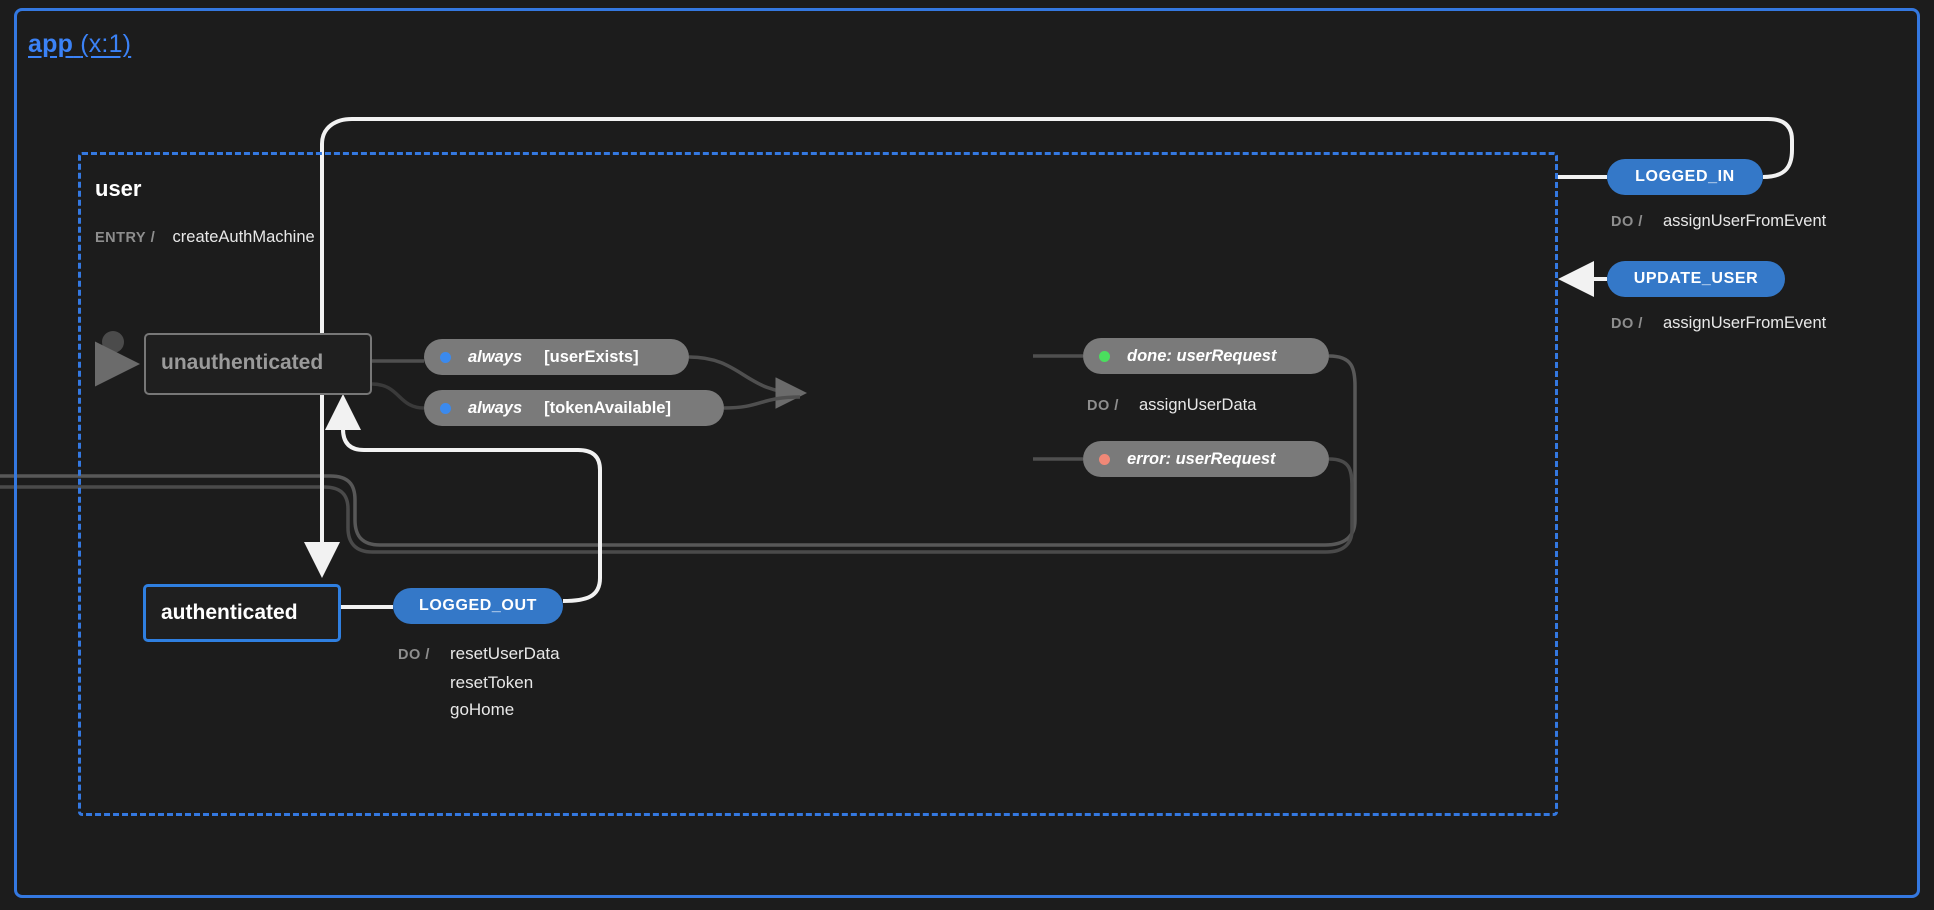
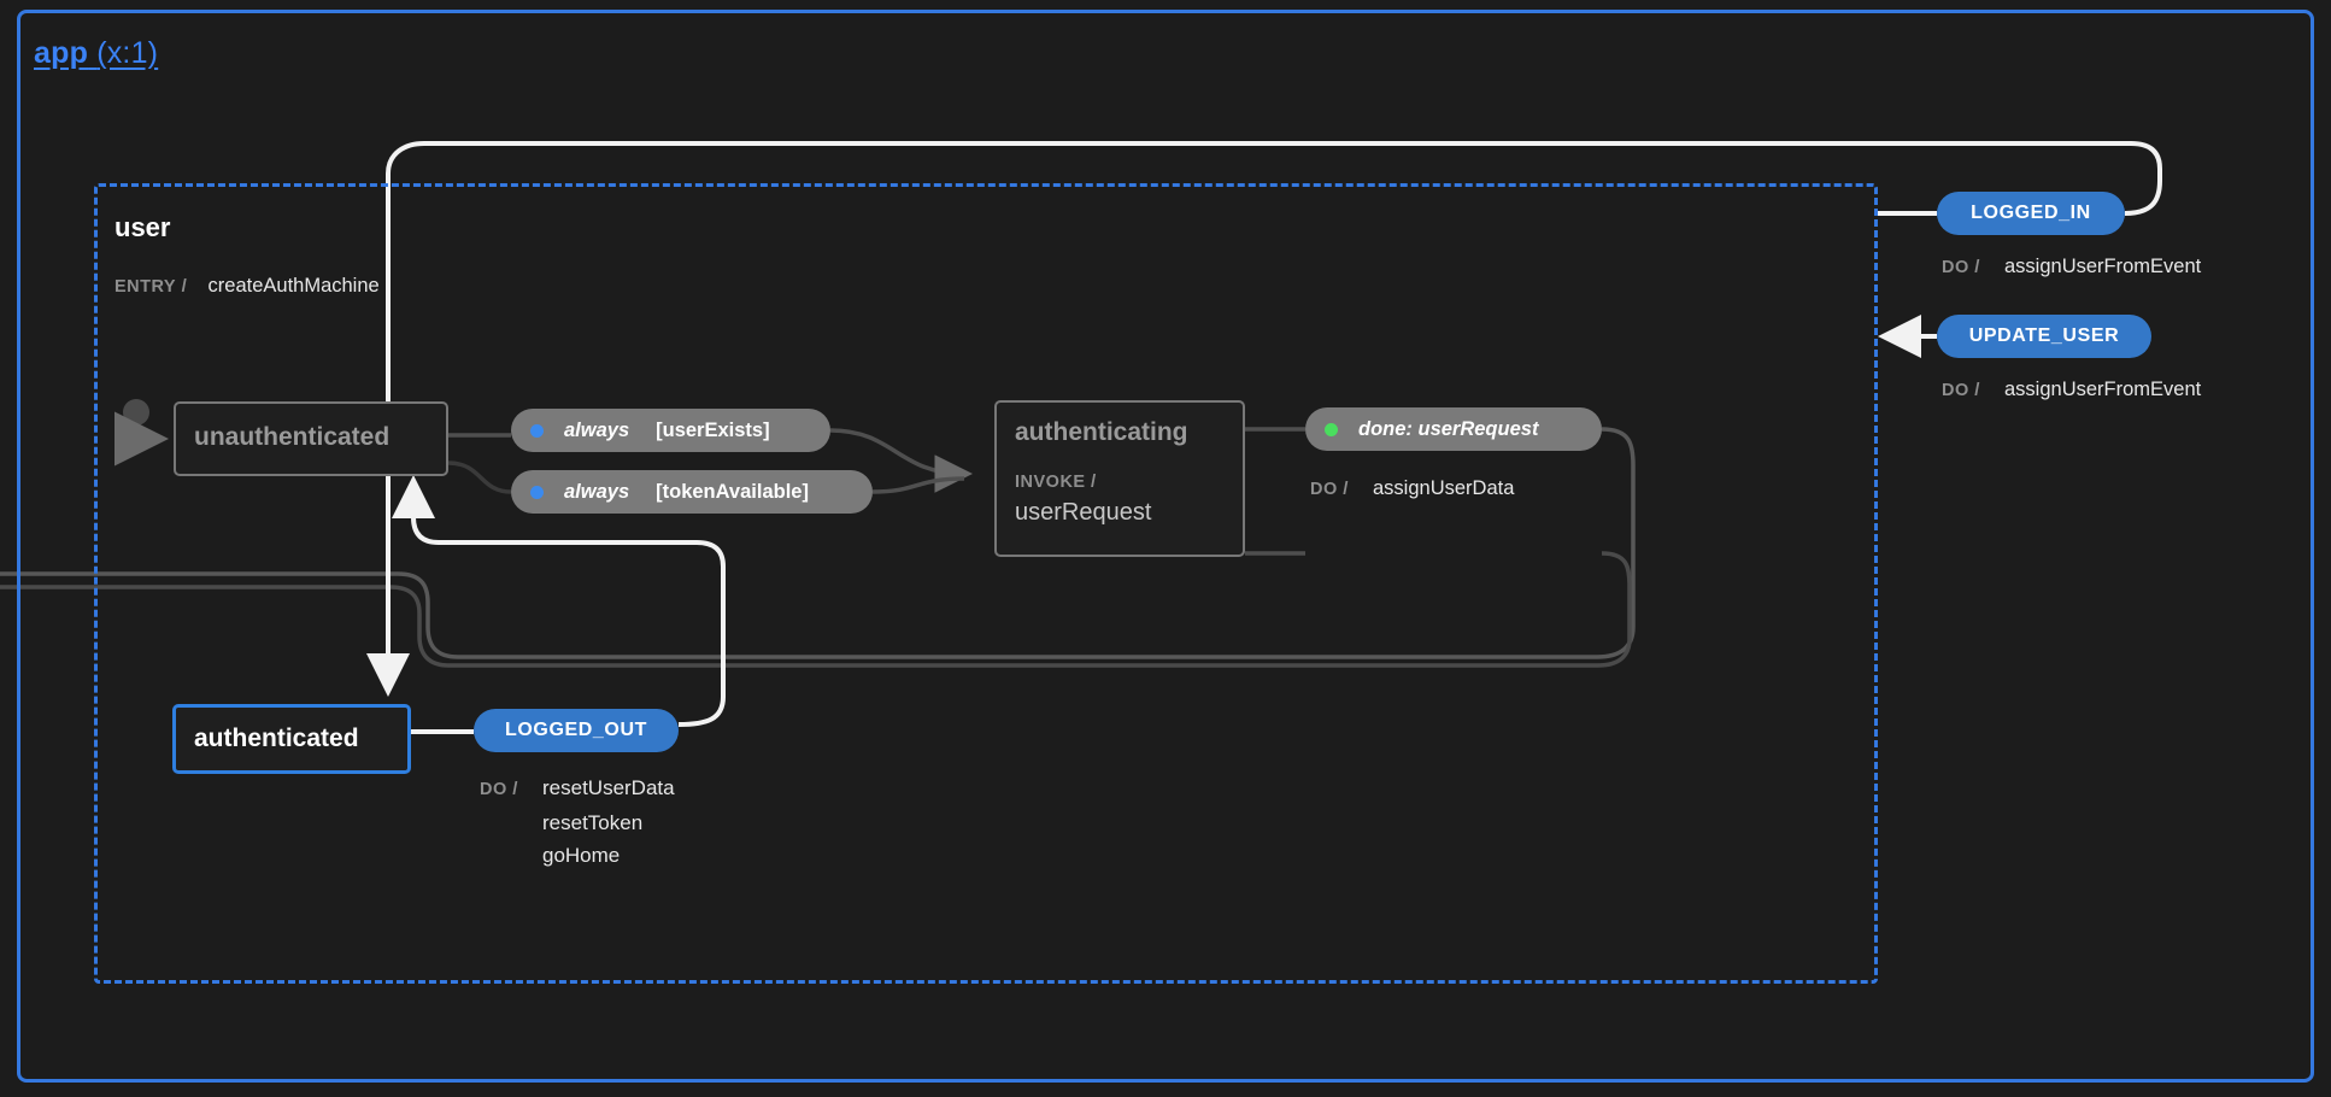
  app (x:1)
  user
  ENTRY / createAuthMachine
  unauthenticated
+ authenticating
+ INVOKE /
+ userRequest
  authenticated
  always
  [userExists]
  always
  [tokenAvailable]
  done: userRequest
- error: userRequest
  LOGGED_IN
  UPDATE_USER
  LOGGED_OUT
  DO /
  assignUserData
  DO /
  assignUserFromEvent
  DO /
  assignUserFromEvent
  DO /
  resetUserData
  resetToken
  goHome
